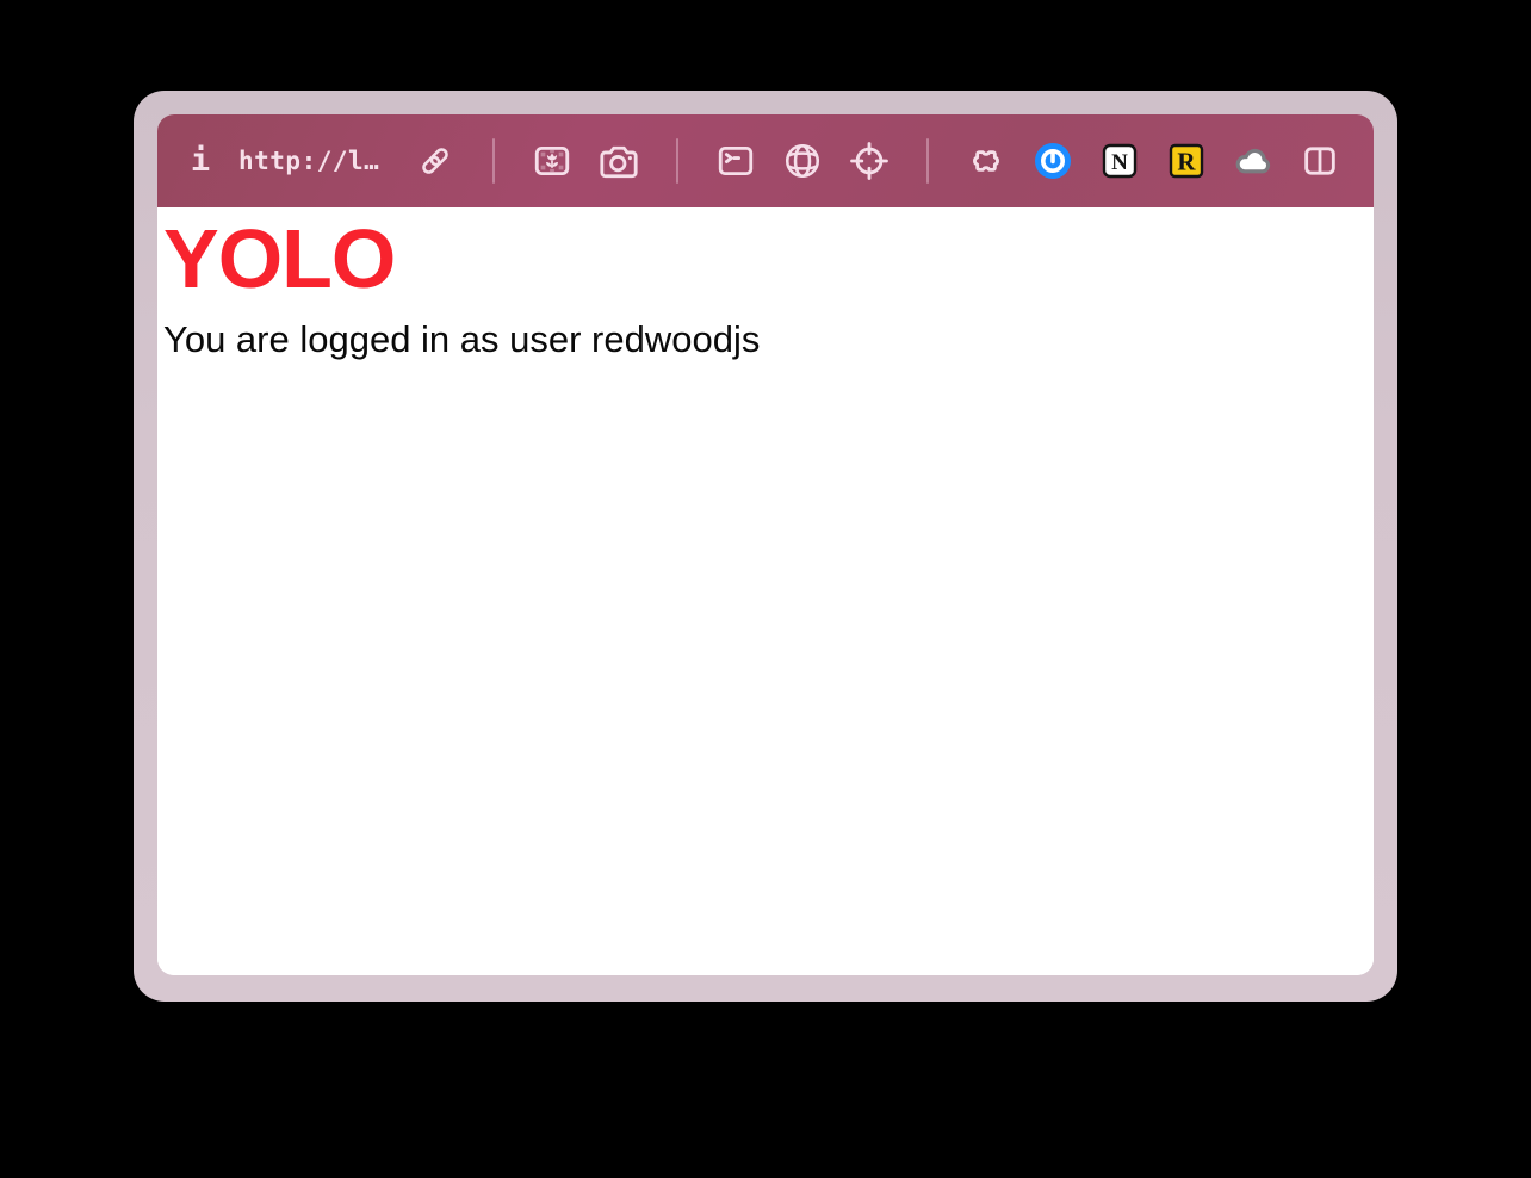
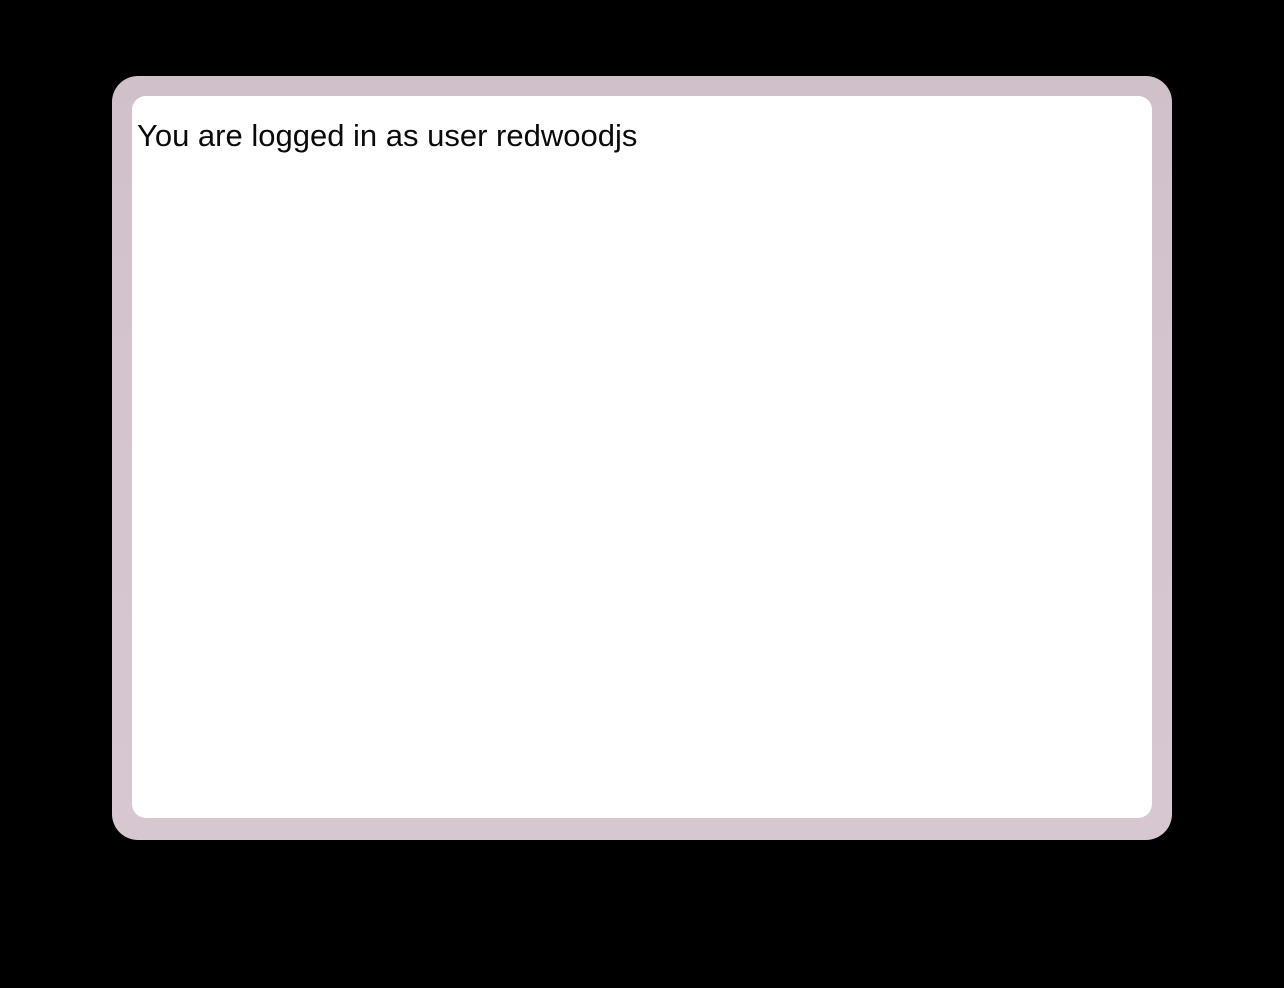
- i
- http://l…
- N
- R
- YOLO
  You are logged in as user redwoodjs
